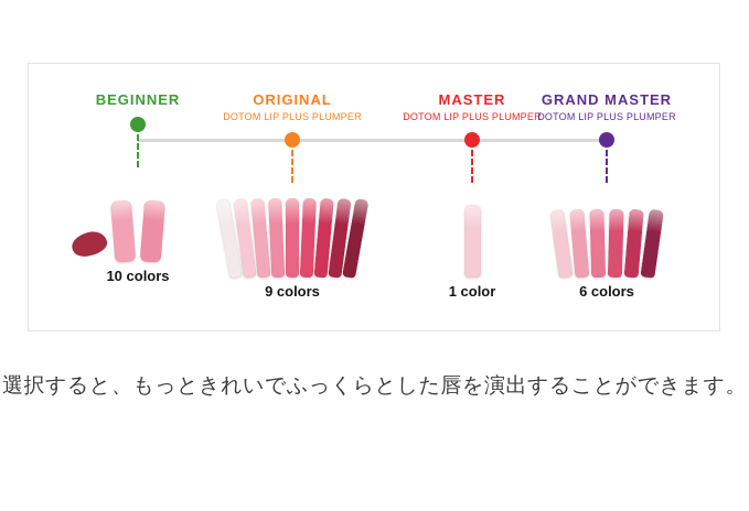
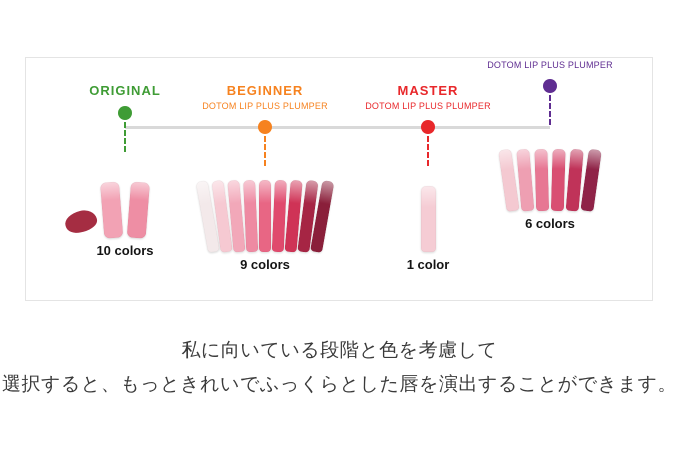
- BEGINNER
+ ORIGINAL
  10 colors
- ORIGINAL
+ BEGINNER
  DOTOM LIP PLUS PLUMPER
  9 colors
  MASTER
  DOTOM LIP PLUS PLUMPER
  1 color
- GRAND MASTER
  DOTOM LIP PLUS PLUMPER
  6 colors
+ 私に向いている段階と色を考慮して
  選択すると、もっときれいでふっくらとした唇を演出することができます。
